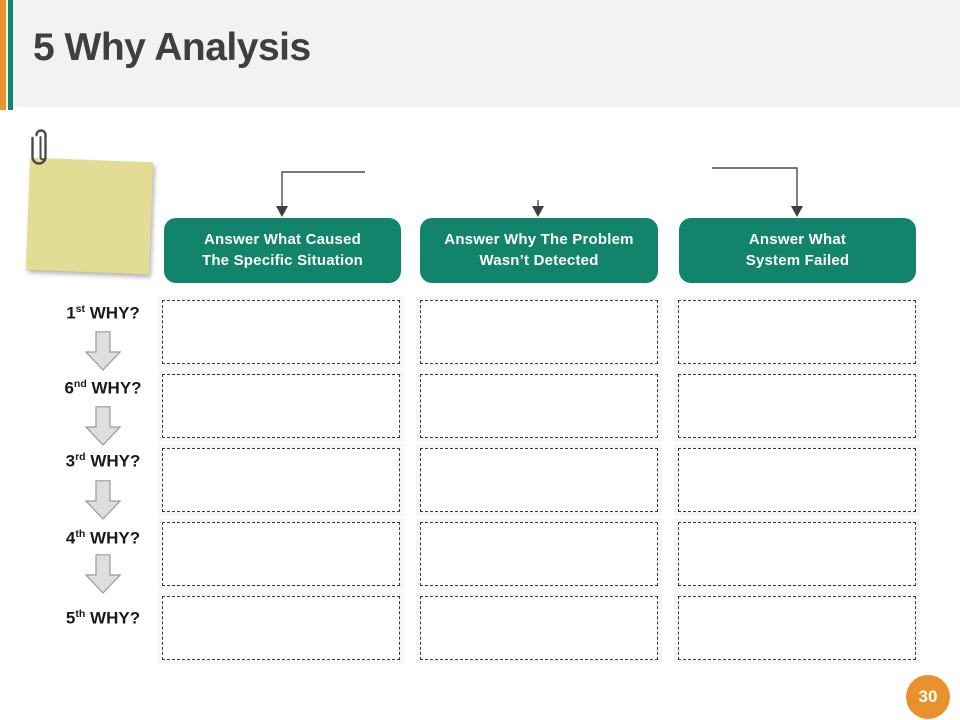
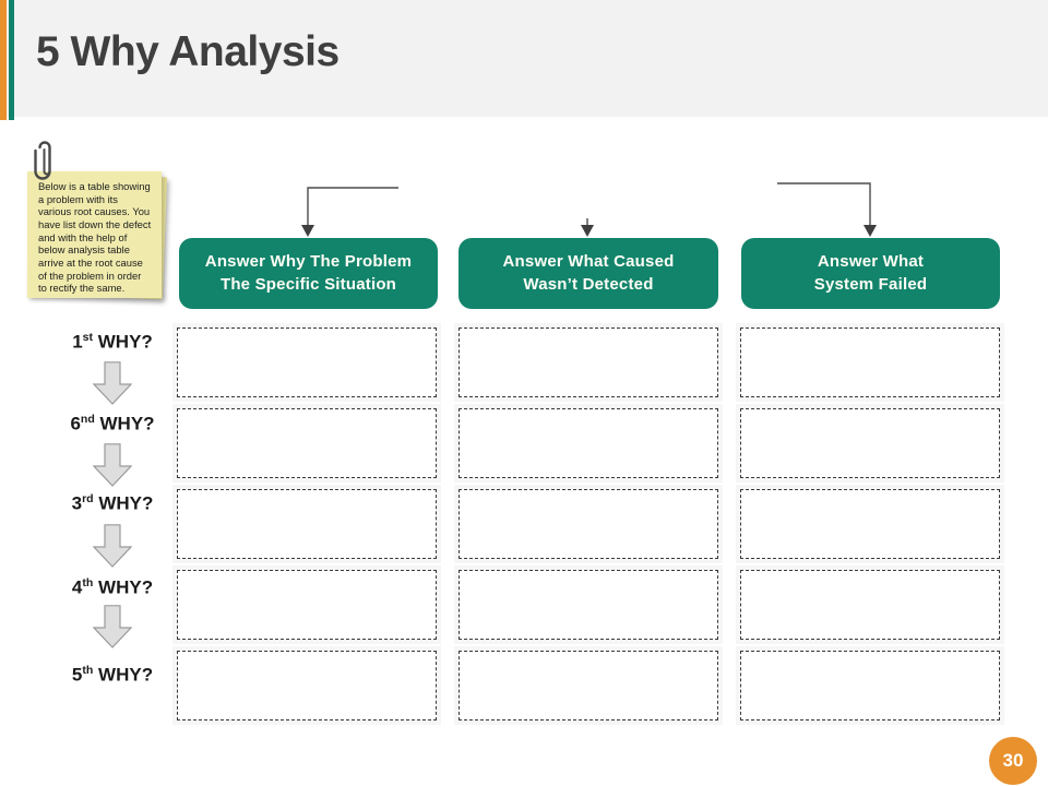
  5 Why Analysis
+ Below is a table showing a problem with its various root causes. You have list down the defect and with the help of below analysis table arrive at the root cause of the problem in order to rectify the same.
- Answer What Caused
+ Answer Why The Problem
  The Specific Situation
- Answer Why The Problem
+ Answer What Caused
  Wasn’t Detected
  Answer What
  System Failed
  1st WHY?
  6nd WHY?
  3rd WHY?
  4th WHY?
  5th WHY?
  30
